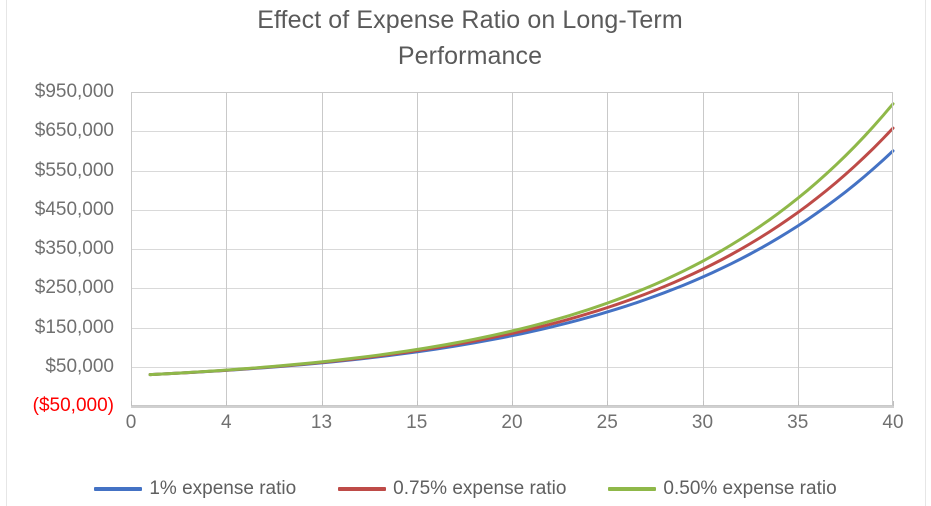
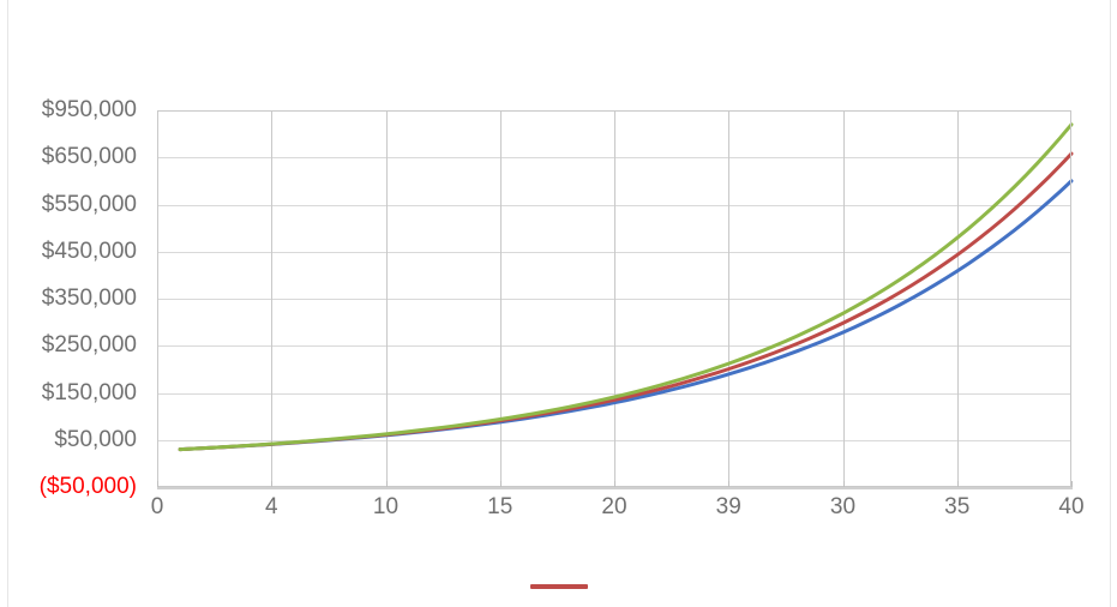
- Effect of Expense Ratio on Long-Term
- Performance
  $950,000
  $650,000
  $550,000
  $450,000
  $350,000
  $250,000
  $150,000
  $50,000
  ($50,000)
  0
  4
- 13
+ 10
  15
  20
- 25
+ 39
  30
  35
  40
- 1% expense ratio
- 0.75% expense ratio
- 0.50% expense ratio
